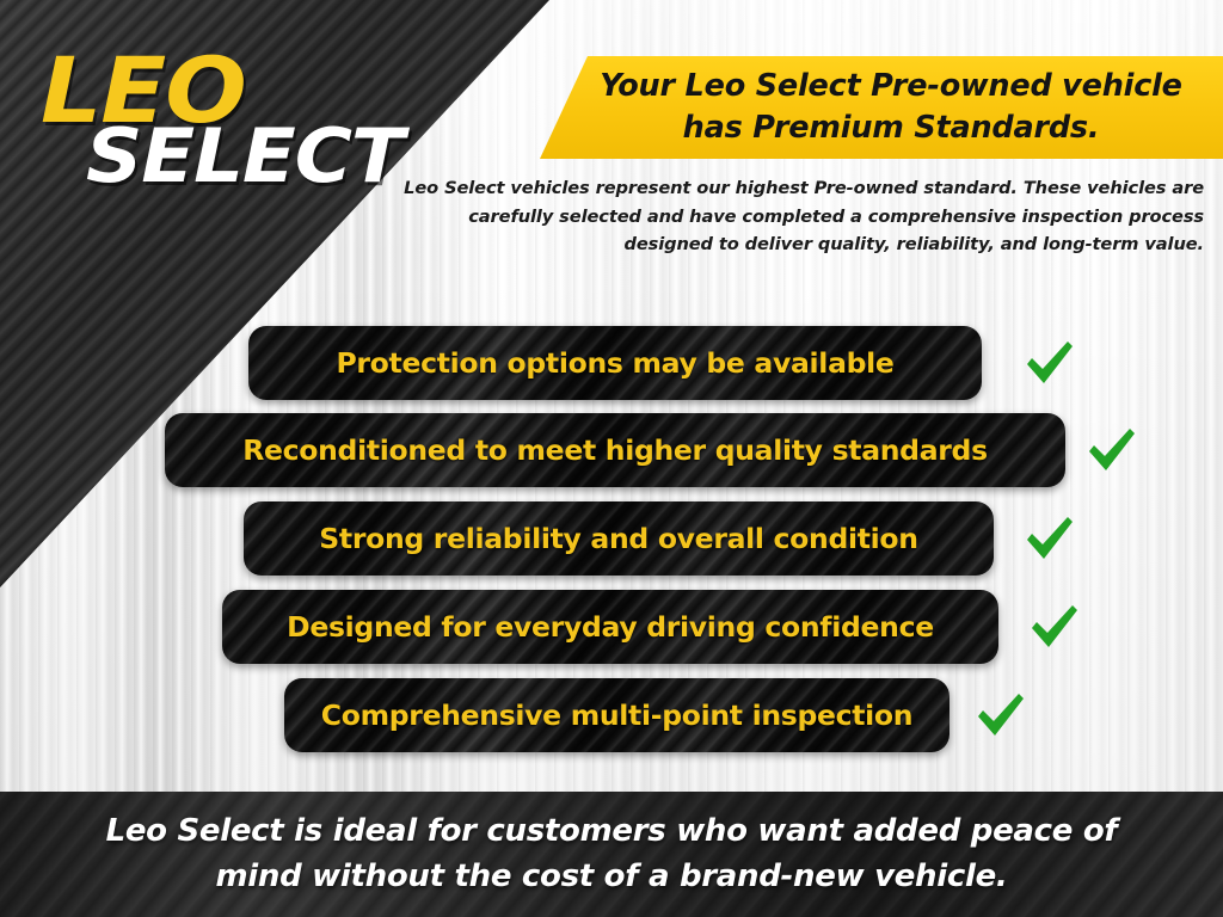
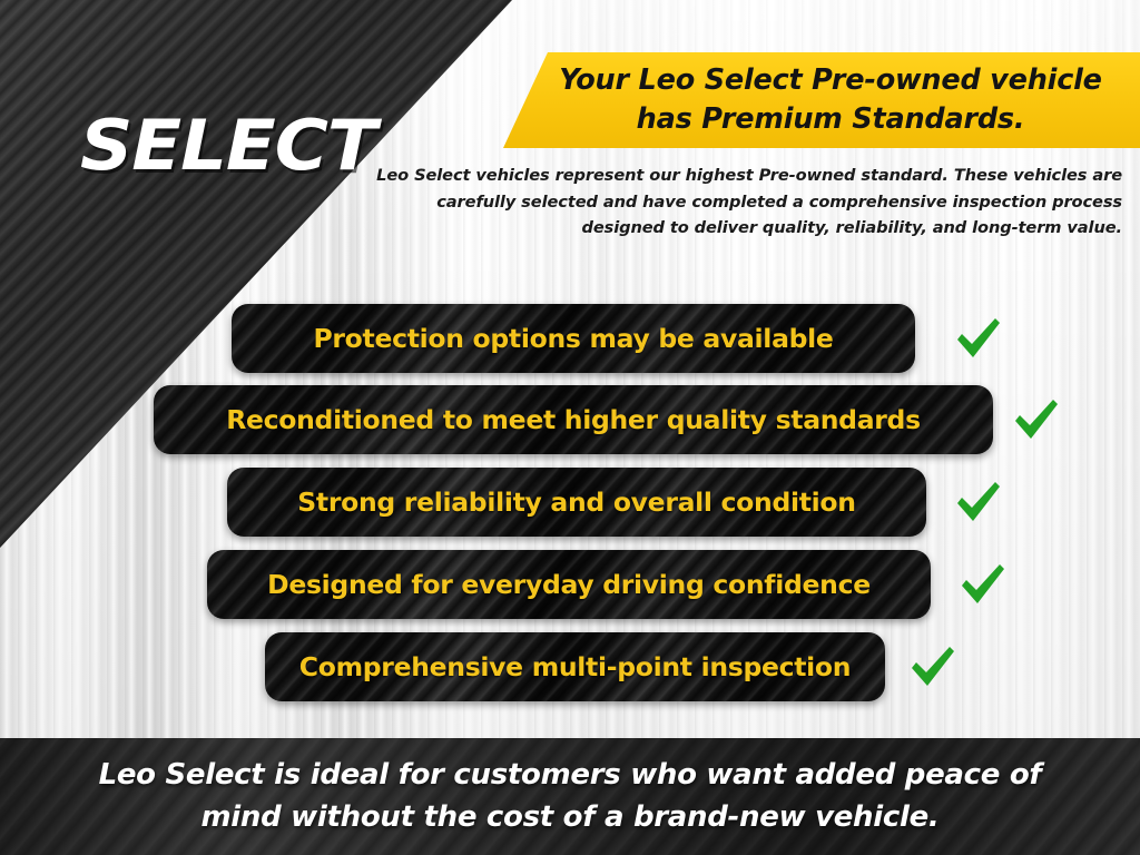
- LEO
  SELECT
  Your Leo Select Pre-owned vehicle has Premium Standards.
  Leo Select vehicles represent our highest Pre-owned standard. These vehicles are carefully selected and have completed a comprehensive inspection process designed to deliver quality, reliability, and long-term value.
  Protection options may be available
  Reconditioned to meet higher quality standards
  Strong reliability and overall condition
  Designed for everyday driving confidence
  Comprehensive multi-point inspection
  Leo Select is ideal for customers who want added peace of mind without the cost of a brand-new vehicle.
